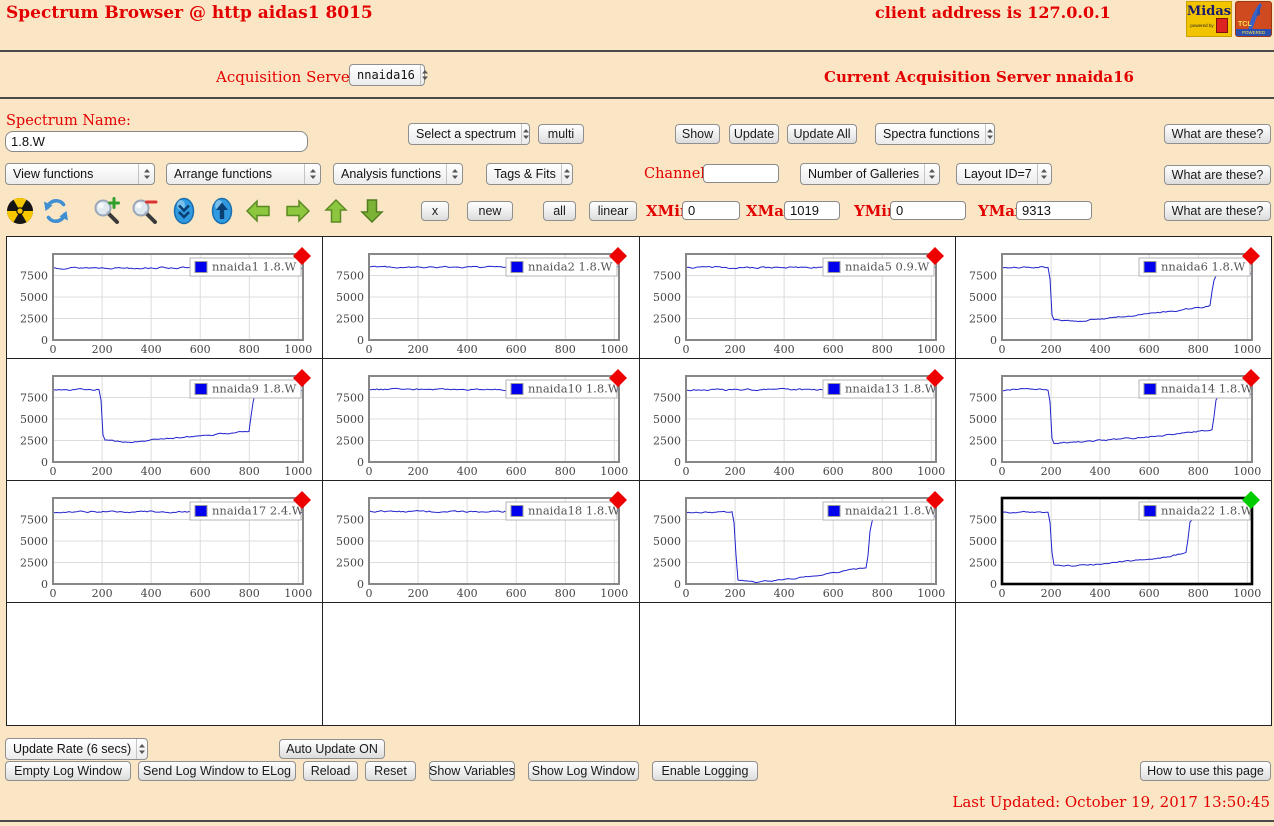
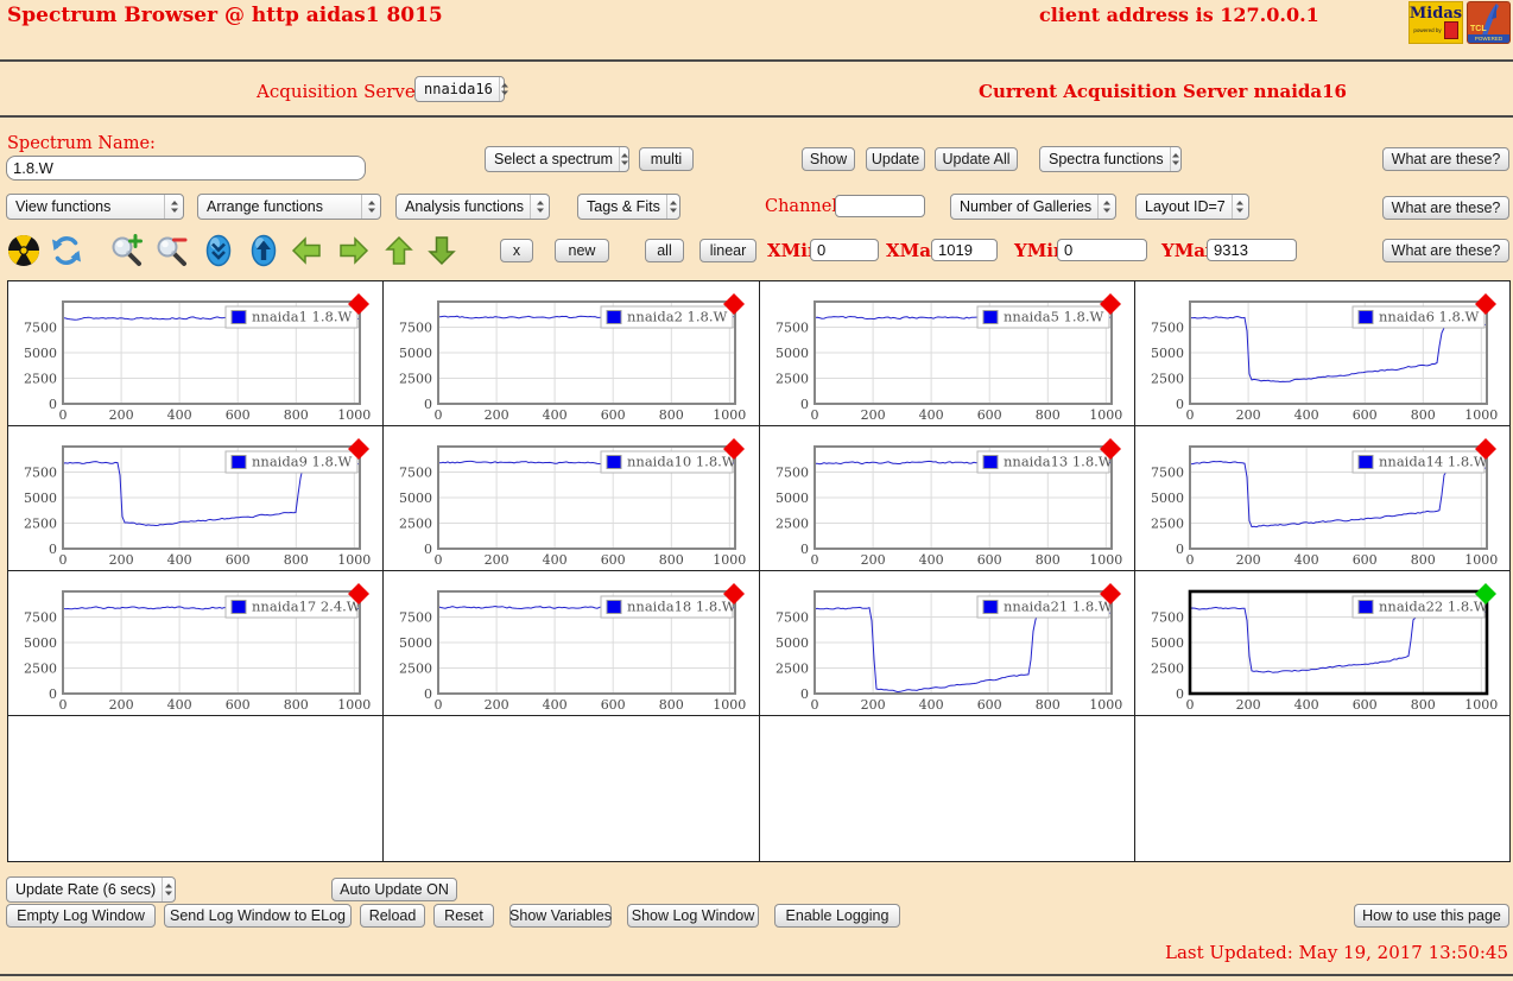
  Spectrum Browser @ http aidas1 8015
  client address is 127.0.0.1
  Midas
  Acquisition Serve
  nnaida16
  Current Acquisition Server nnaida16
  Spectrum Name:
  1.8.W
  Select a spectrum
  multi
  Show
  Update
  Update All
  Spectra functions
  What are these?
  View functions
  Arrange functions
  Analysis functions
  Tags & Fits
  Channe
  Number of Galleries
  Layout ID=7
  What are these?
  x
  new
  all
  linear
  XMi
  0
  XMa
  1019
  YMi
  0
  YMa
  9313
  What are these?
  0
  2500
  5000
  7500
  0
  200
  400
  600
  800
  1000
  nnaida1 1.8.W
  0
  2500
  5000
  7500
  0
  200
  400
  600
  800
  1000
  nnaida2 1.8.W
  0
  2500
  5000
  7500
  0
  200
  400
  600
  800
  1000
- nnaida5 0.9.W
+ nnaida5 1.8.W
  0
  2500
  5000
  7500
  0
  200
  400
  600
  800
  1000
  nnaida6 1.8.W
  0
  2500
  5000
  7500
  0
  200
  400
  600
  800
  1000
  nnaida9 1.8.W
  0
  2500
  5000
  7500
  0
  200
  400
  600
  800
  1000
  nnaida10 1.8.W
  0
  2500
  5000
  7500
  0
  200
  400
  600
  800
  1000
  nnaida13 1.8.W
  0
  2500
  5000
  7500
  0
  200
  400
  600
  800
  1000
  nnaida14 1.8.W
  0
  2500
  5000
  7500
  0
  200
  400
  600
  800
  1000
  nnaida17 2.4.W
  0
  2500
  5000
  7500
  0
  200
  400
  600
  800
  1000
  nnaida18 1.8.W
  0
  2500
  5000
  7500
  0
  200
  400
  600
  800
  1000
  nnaida21 1.8.W
  0
  2500
  5000
  7500
  0
  200
  400
  600
  800
  1000
  nnaida22 1.8.W
  Update Rate (6 secs)
  Auto Update ON
  Empty Log Window
  Send Log Window to ELog
  Reload
  Reset
  Show Variables
  Show Log Window
  Enable Logging
  How to use this page
- Last Updated: October 19, 2017 13:50:45
+ Last Updated: May 19, 2017 13:50:45
